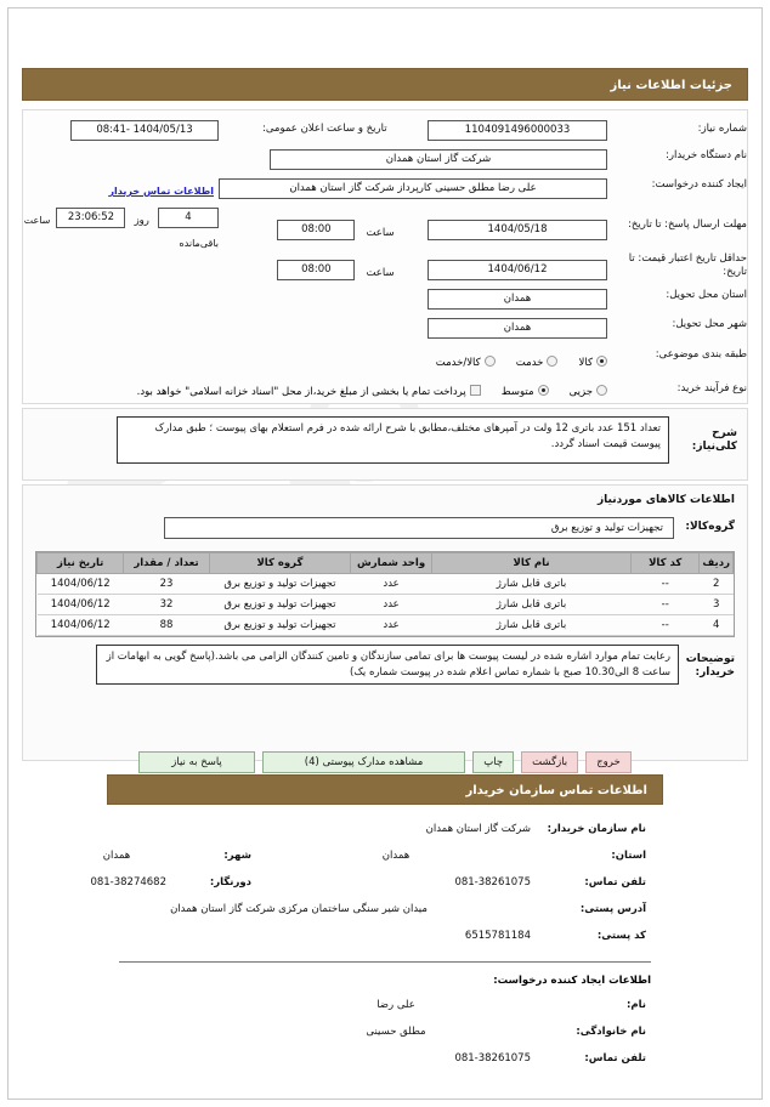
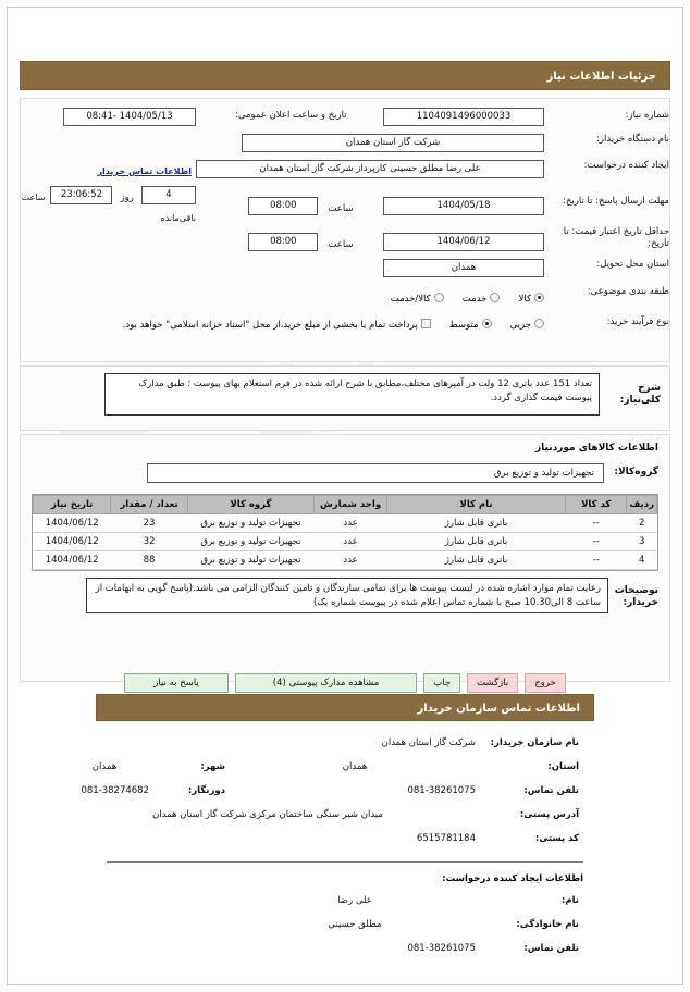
  جزئیات اطلاعات نیاز
  شماره نیاز:	1104091496000033	تاریخ و ساعت اعلان عمومی:	1404/05/13 -08:41
  نام دستگاه خریدار:	شرکت گاز استان همدان
  ایجاد کننده درخواست:	علی رضا مطلق حسینی کارپرداز شرکت گاز استان همدان	اطلاعات تماس خریدار
  مهلت ارسال پاسخ: تا تاریخ:	1404/05/18	ساعت 08:00	4 روز 23:06:52 ساعت باقی‌مانده
  حداقل تاریخ اعتبار قیمت: تا تاریخ:	1404/06/12	ساعت 08:00
  استان محل تحویل:	همدان
- شهر محل تحویل:	همدان
  طبقه بندی موضوعی:	کالا خدمت کالا/خدمت
  نوع فرآیند خرید:	جزیی متوسط پرداخت تمام یا بخشی از مبلغ خرید،از محل "اسناد خزانه اسلامی" خواهد بود.
- شرح کلی‌نیاز:	تعداد 151 عدد باتری 12 ولت در آمپرهای مختلف،مطابق با شرح ارائه شده در فرم استعلام بهای پیوست ؛ طبق مدارک پیوست قیمت اسناد گردد.
+ شرح کلی‌نیاز:	تعداد 151 عدد باتری 12 ولت در آمپرهای مختلف،مطابق با شرح ارائه شده در فرم استعلام بهای پیوست ؛ طبق مدارک پیوست قیمت گذاری گردد.
  اطلاعات کالاهای موردنیاز
  گروه‌کالا:	تجهیزات تولید و توزیع برق
  ردیف	کد کالا	نام کالا	واحد شمارش	گروه کالا	تعداد / مقدار	تاریخ نیاز
  2	--	باتری قابل شارژ	عدد	تجهیزات تولید و توزیع برق	23	1404/06/12
  3	--	باتری قابل شارژ	عدد	تجهیزات تولید و توزیع برق	32	1404/06/12
  4	--	باتری قابل شارژ	عدد	تجهیزات تولید و توزیع برق	88	1404/06/12
  توضیحات خریدار:	رعایت تمام موارد اشاره شده در لیست پیوست ها برای تمامی سازندگان و تامین کنندگان الزامی می باشد.(پاسخ گویی به ابهامات از ساعت 8 الی10.30 صبح با شماره تماس اعلام شده در پیوست شماره یک)
  خروجبازگشتچاپمشاهده مدارک پیوستی (4)پاسخ به نیاز
  اطلاعات تماس سازمان خریدار
  نام سازمان خریدار:	شرکت گاز استان همدان
  استان:	همدان	شهر:	همدان
  تلفن تماس:	081-38261075			دورنگار:	081-38274682
  آدرس پستی:	میدان شیر سنگی ساختمان مرکزی شرکت گاز استان همدان
  کد پستی:	6515781184
  اطلاعات ایجاد کننده درخواست:
  نام:	علی رضا
  نام خانوادگی:	مطلق حسینی
  تلفن تماس:	081-38261075
